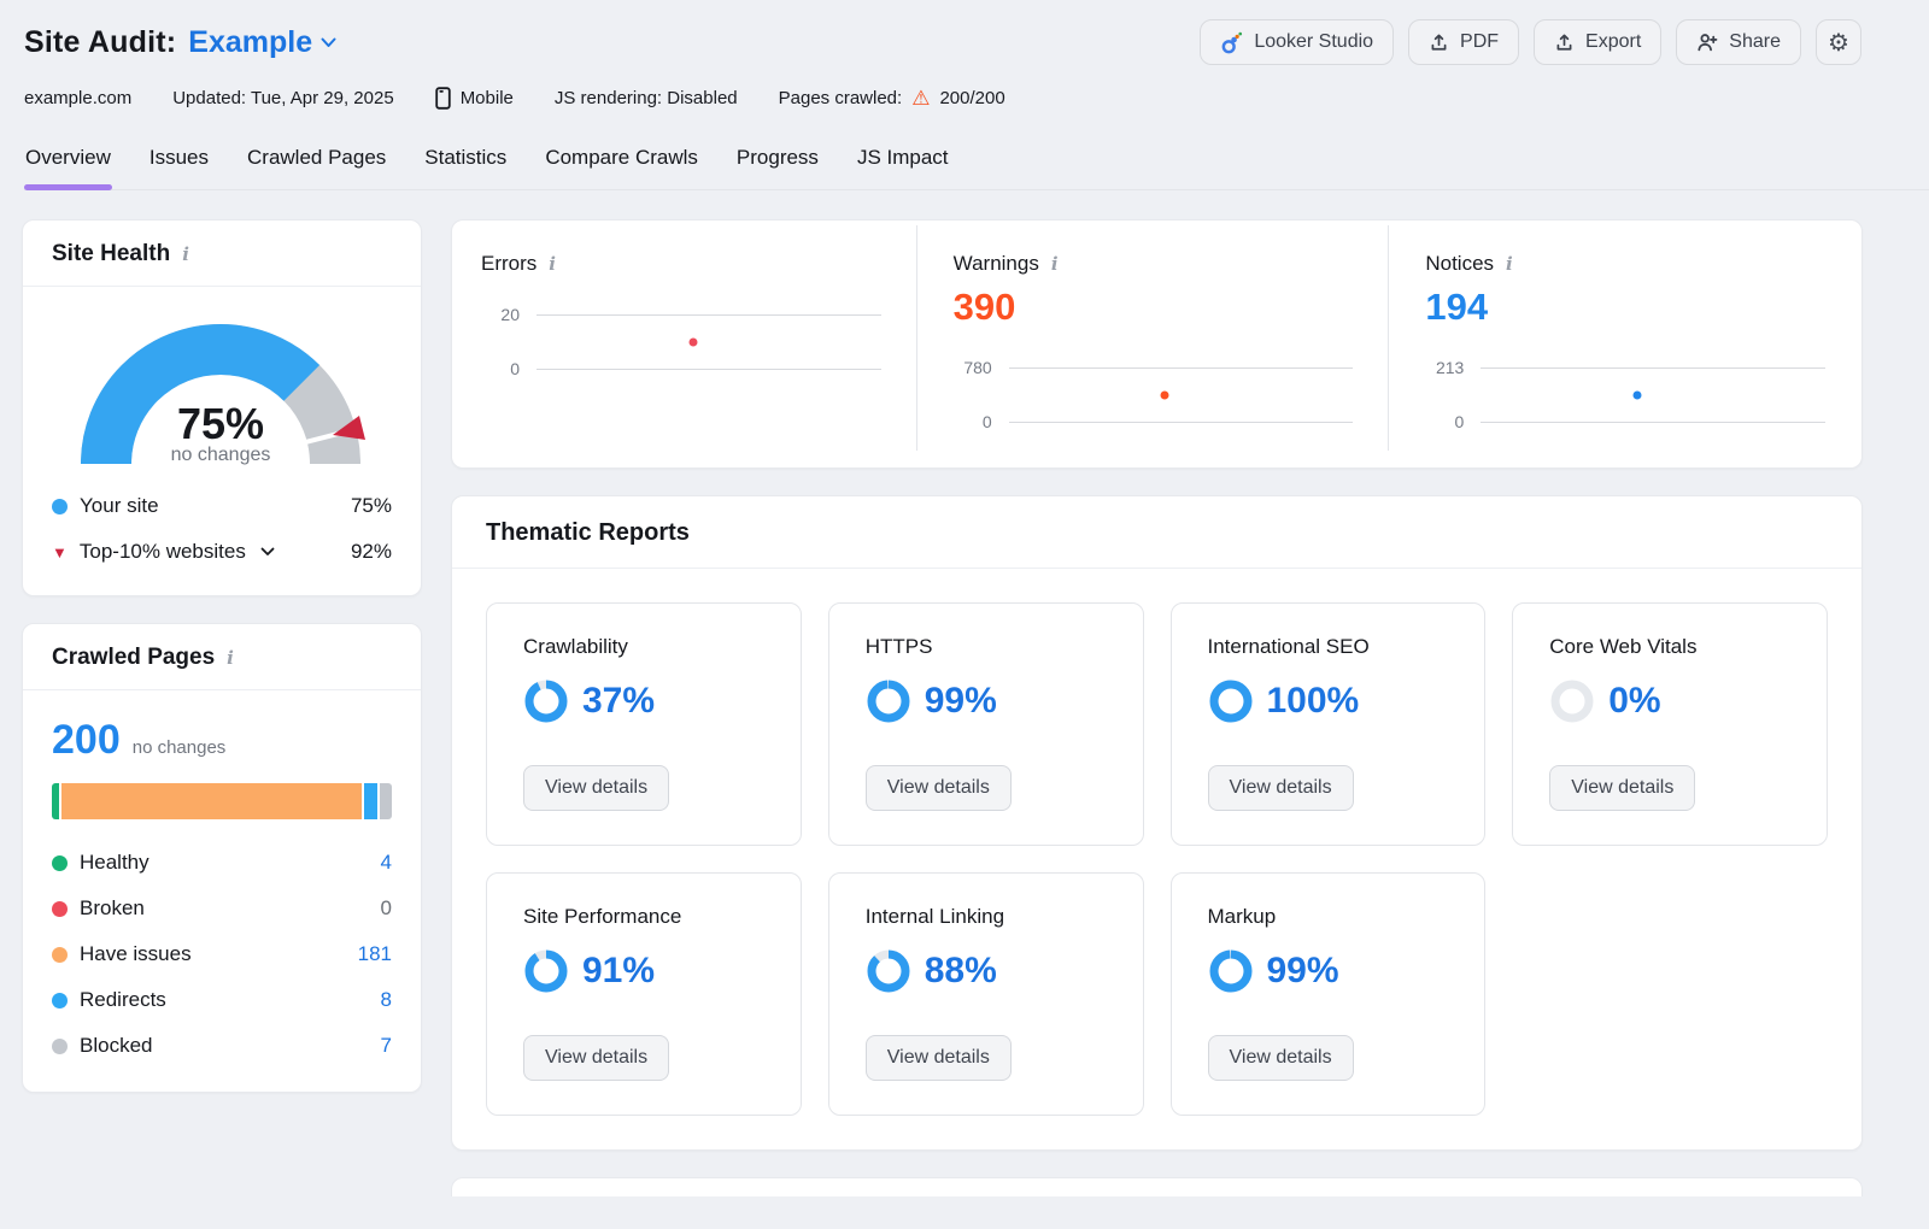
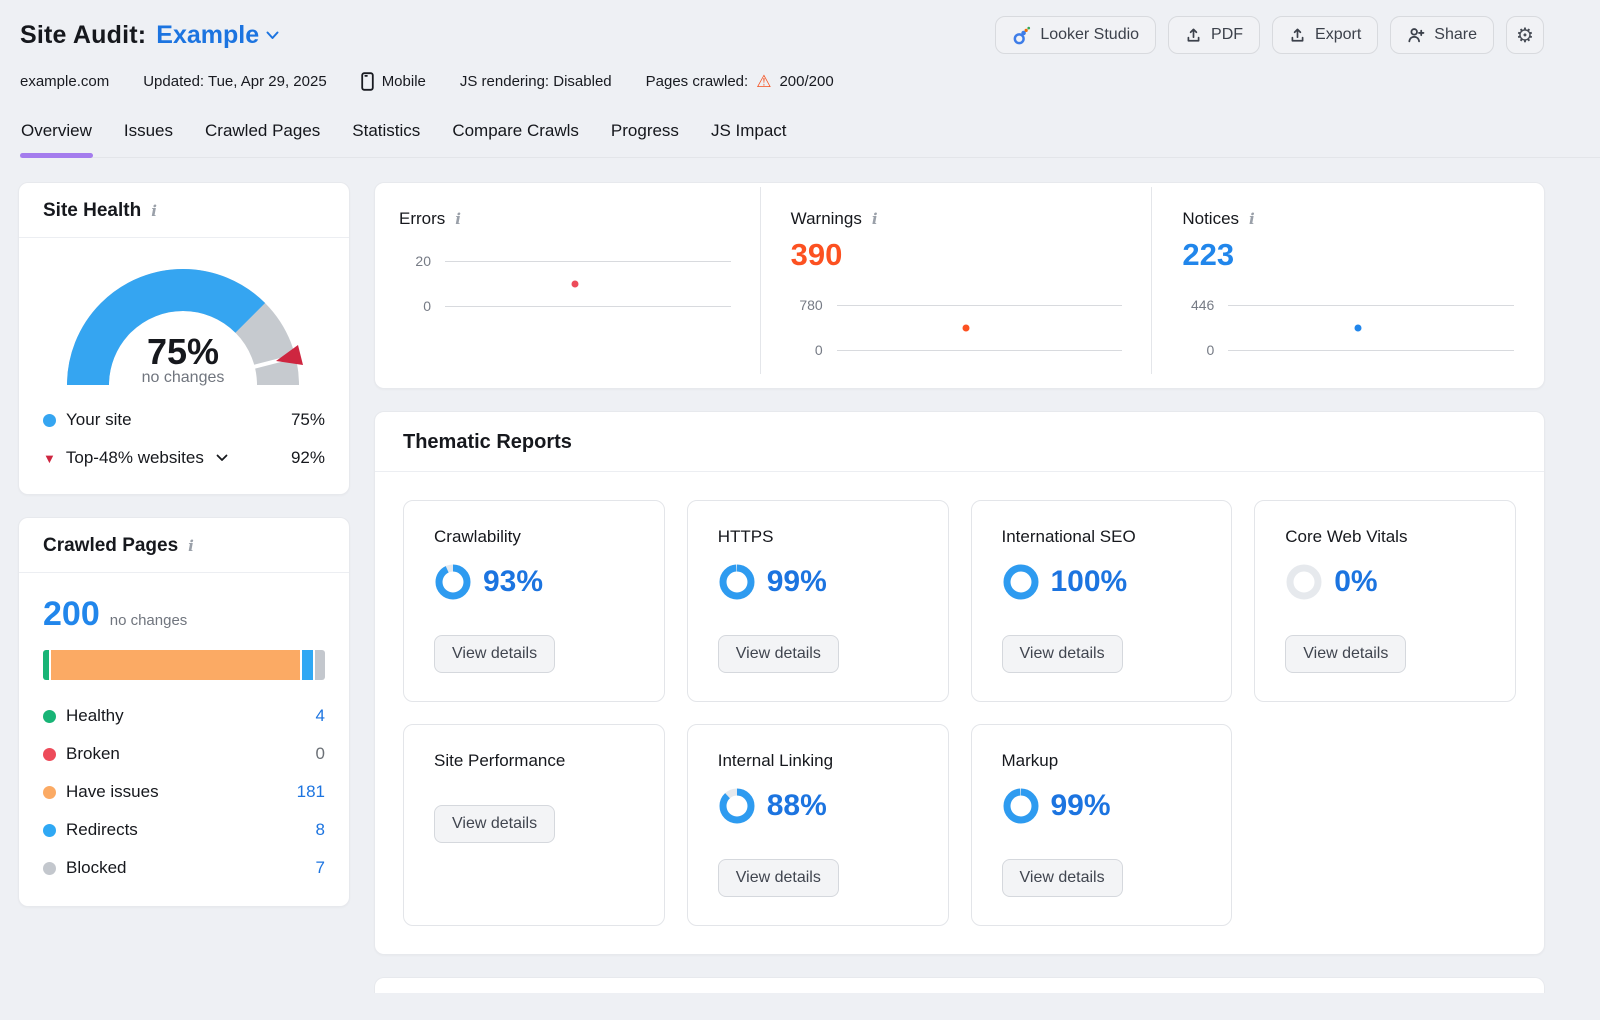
  Site Audit:
  Example
  Looker Studio
  PDF
  Export
  Share
  ⚙
  example.com
  Updated: Tue, Apr 29, 2025
  Mobile
  JS rendering: Disabled
  Pages crawled:
  ⚠
  200/200
  Overview
  Issues
  Crawled Pages
  Statistics
  Compare Crawls
  Progress
  JS Impact
  Site Health
  i
  75%
  no changes
  Your site
  75%
  ▼
- Top-10% websites
+ Top-48% websites
  92%
  Crawled Pages
  i
  200
  no changes
  Healthy
  4
  Broken
  0
  Have issues
  181
  Redirects
  8
  Blocked
  7
  Errors
  i
  20
  0
  Warnings
  i
  390
  780
  0
  Notices
  i
- 194
+ 223
- 213
+ 446
  0
  Thematic Reports
  Crawlability
- 37%
+ 93%
  View details
  HTTPS
  99%
  View details
  International SEO
  100%
  View details
  Core Web Vitals
  0%
  View details
  Site Performance
- 91%
  View details
  Internal Linking
  88%
  View details
  Markup
  99%
  View details
